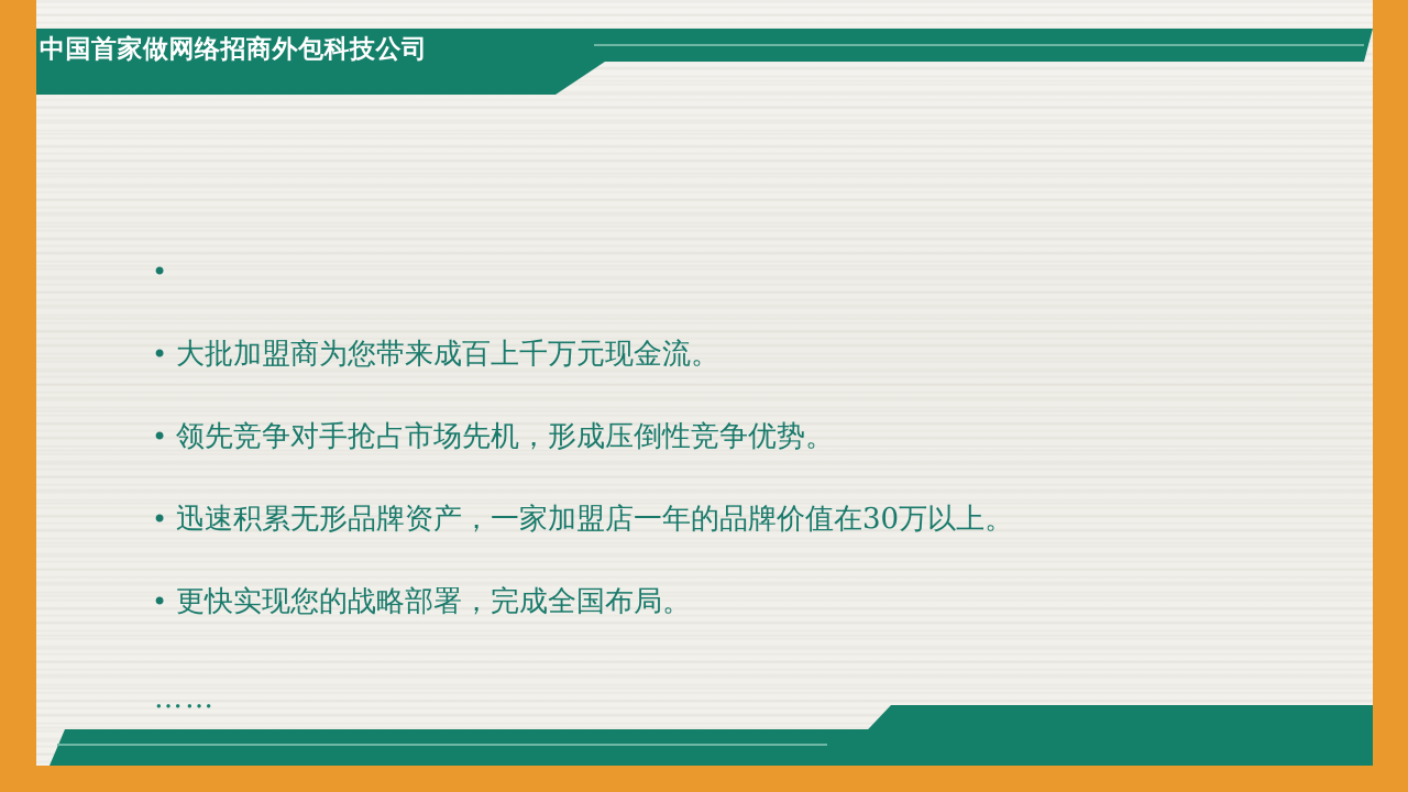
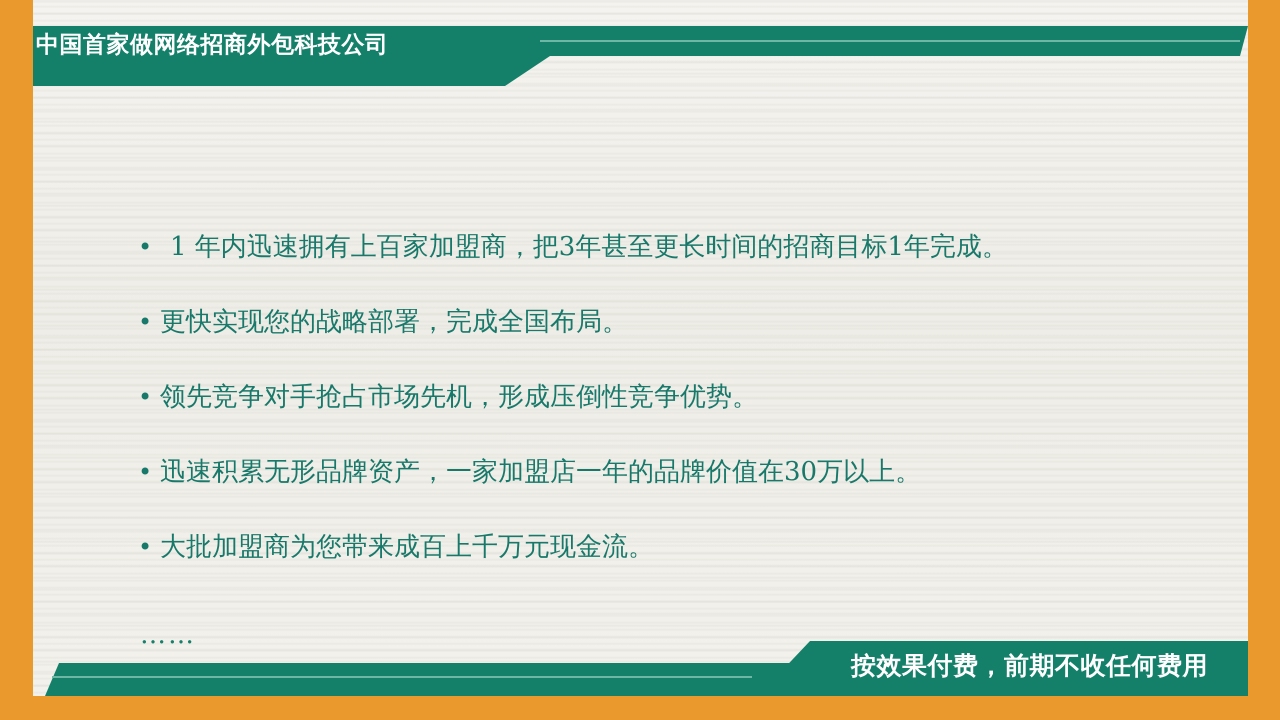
  中国首家做网络招商外包科技公司
  •
+ 1 年内迅速拥有上百家加盟商，把3年甚至更长时间的招商目标1年完成。
  •
- 大批加盟商为您带来成百上千万元现金流。
+ 更快实现您的战略部署，完成全国布局。
  •
  领先竞争对手抢占市场先机，形成压倒性竞争优势。
  •
  迅速积累无形品牌资产，一家加盟店一年的品牌价值在30万以上。
  •
- 更快实现您的战略部署，完成全国布局。
+ 大批加盟商为您带来成百上千万元现金流。
  ……
+ 按效果付费，前期不收任何费用
